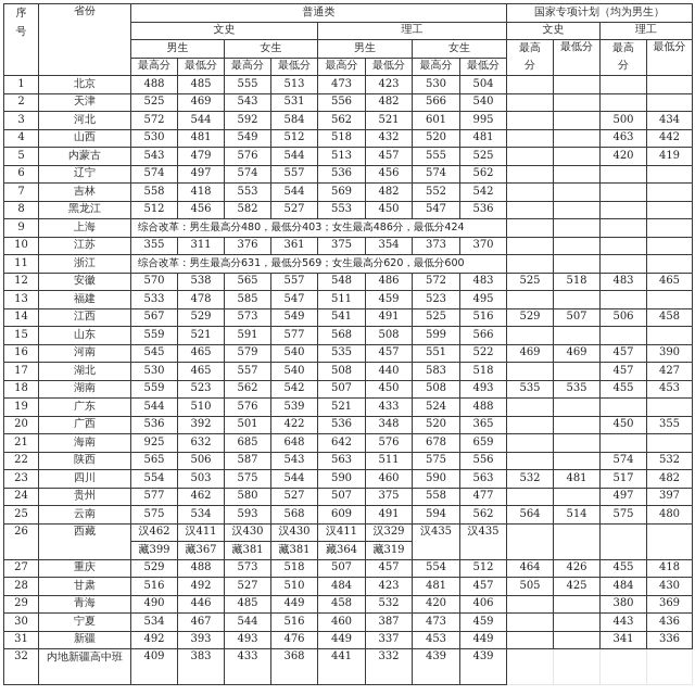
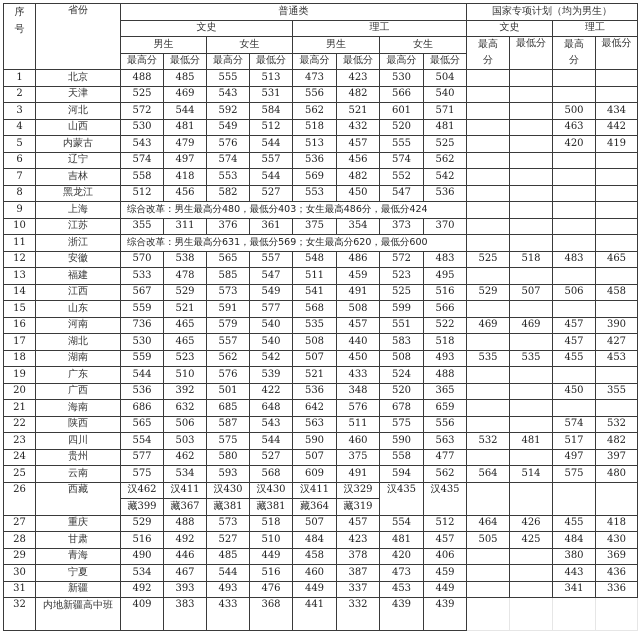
  序号	省份	普通类	国家专项计划（均为男生）
  文史	理工	文史	理工
  男生	女生	男生	女生	最高分	最低分	最高分	最低分
  最高分	最低分	最高分	最低分	最高分	最低分	最高分	最低分
  1	北京	488	485	555	513	473	423	530	504
  2	天津	525	469	543	531	556	482	566	540
- 3	河北	572	544	592	584	562	521	601	995			500	434
+ 3	河北	572	544	592	584	562	521	601	571			500	434
  4	山西	530	481	549	512	518	432	520	481			463	442
  5	内蒙古	543	479	576	544	513	457	555	525			420	419
  6	辽宁	574	497	574	557	536	456	574	562
  7	吉林	558	418	553	544	569	482	552	542
  8	黑龙江	512	456	582	527	553	450	547	536
  9	上海	综合改革：男生最高分480，最低分403；女生最高486分，最低分424
  10	江苏	355	311	376	361	375	354	373	370
  11	浙江	综合改革：男生最高分631，最低分569；女生最高分620，最低分600
  12	安徽	570	538	565	557	548	486	572	483	525	518	483	465
  13	福建	533	478	585	547	511	459	523	495
  14	江西	567	529	573	549	541	491	525	516	529	507	506	458
  15	山东	559	521	591	577	568	508	599	566
- 16	河南	545	465	579	540	535	457	551	522	469	469	457	390
+ 16	河南	736	465	579	540	535	457	551	522	469	469	457	390
  17	湖北	530	465	557	540	508	440	583	518			457	427
  18	湖南	559	523	562	542	507	450	508	493	535	535	455	453
  19	广东	544	510	576	539	521	433	524	488
  20	广西	536	392	501	422	536	348	520	365			450	355
- 21	海南	925	632	685	648	642	576	678	659
+ 21	海南	686	632	685	648	642	576	678	659
  22	陕西	565	506	587	543	563	511	575	556			574	532
  23	四川	554	503	575	544	590	460	590	563	532	481	517	482
  24	贵州	577	462	580	527	507	375	558	477			497	397
  25	云南	575	534	593	568	609	491	594	562	564	514	575	480
  26	西藏	汉462	汉411	汉430	汉430	汉411	汉329	汉435	汉435
  藏399	藏367	藏381	藏381	藏364	藏319
  27	重庆	529	488	573	518	507	457	554	512	464	426	455	418
  28	甘肃	516	492	527	510	484	423	481	457	505	425	484	430
- 29	青海	490	446	485	449	458	532	420	406			380	369
+ 29	青海	490	446	485	449	458	378	420	406			380	369
  30	宁夏	534	467	544	516	460	387	473	459			443	436
  31	新疆	492	393	493	476	449	337	453	449			341	336
  32	内地新疆高中班	409	383	433	368	441	332	439	439
